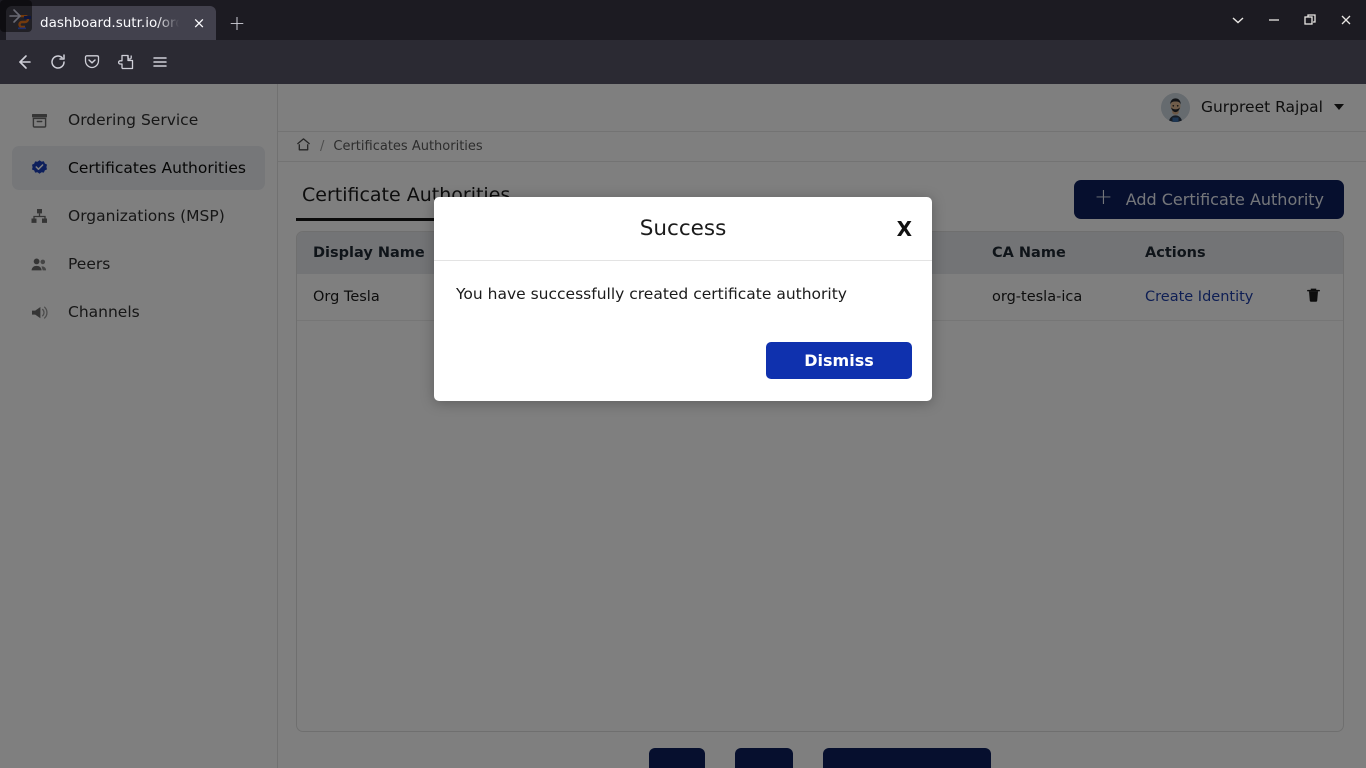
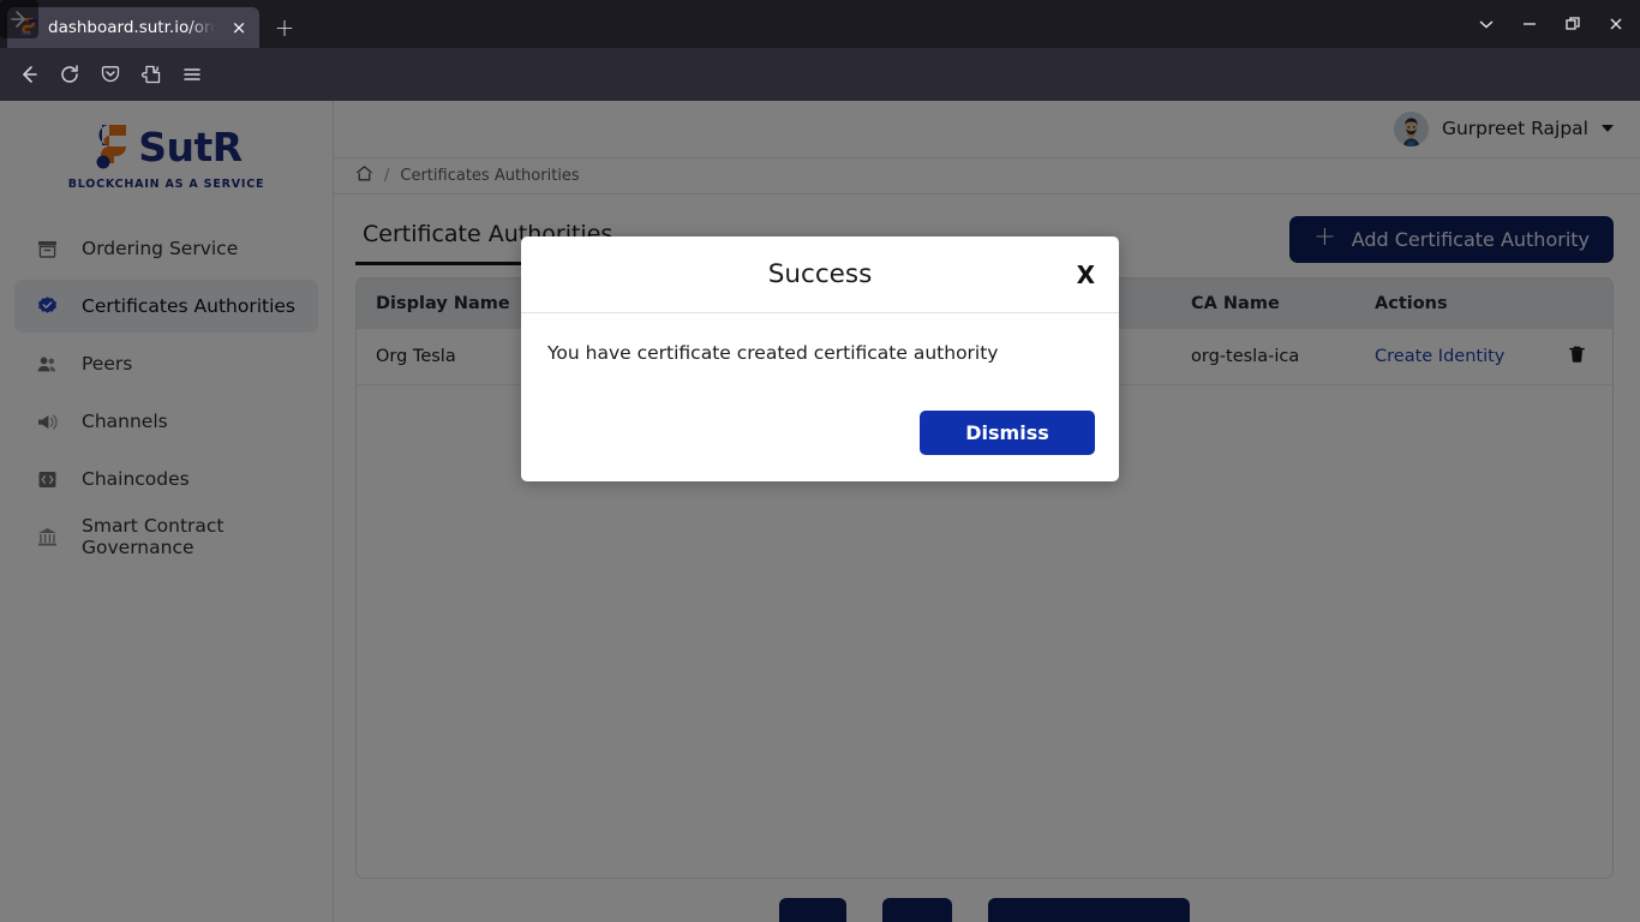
  dashboard.sutr.io/ord
  ×
  +
+ SutR
+ BLOCKCHAIN AS A SERVICE
  Ordering Service
  Certificates Authorities
- Organizations (MSP)
  Peers
  Channels
+ Chaincodes
+ Smart Contract Governance
  Gurpreet Rajpal
  /
  Certificates Authorities
  Certificate Authorities
  +
  Add Certificate Authority
  Org Tesla			org-tesla-ica	Create Identity
  Success
  X
- You have successfully created certificate authority
+ You have certificate created certificate authority
  Dismiss
